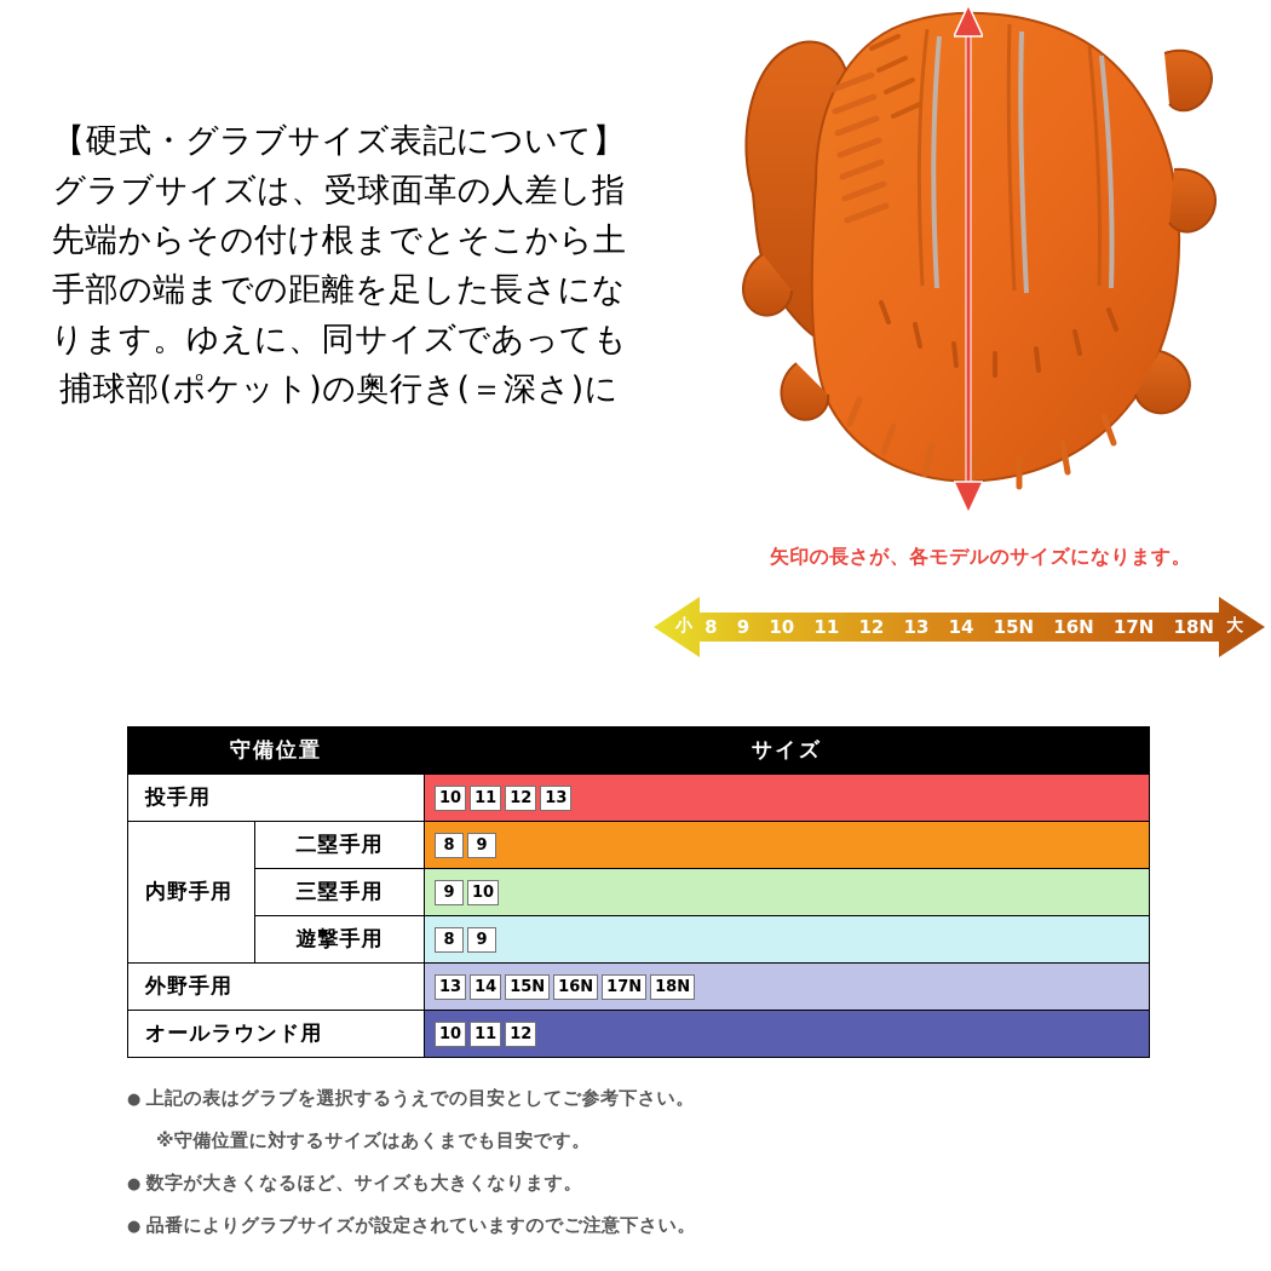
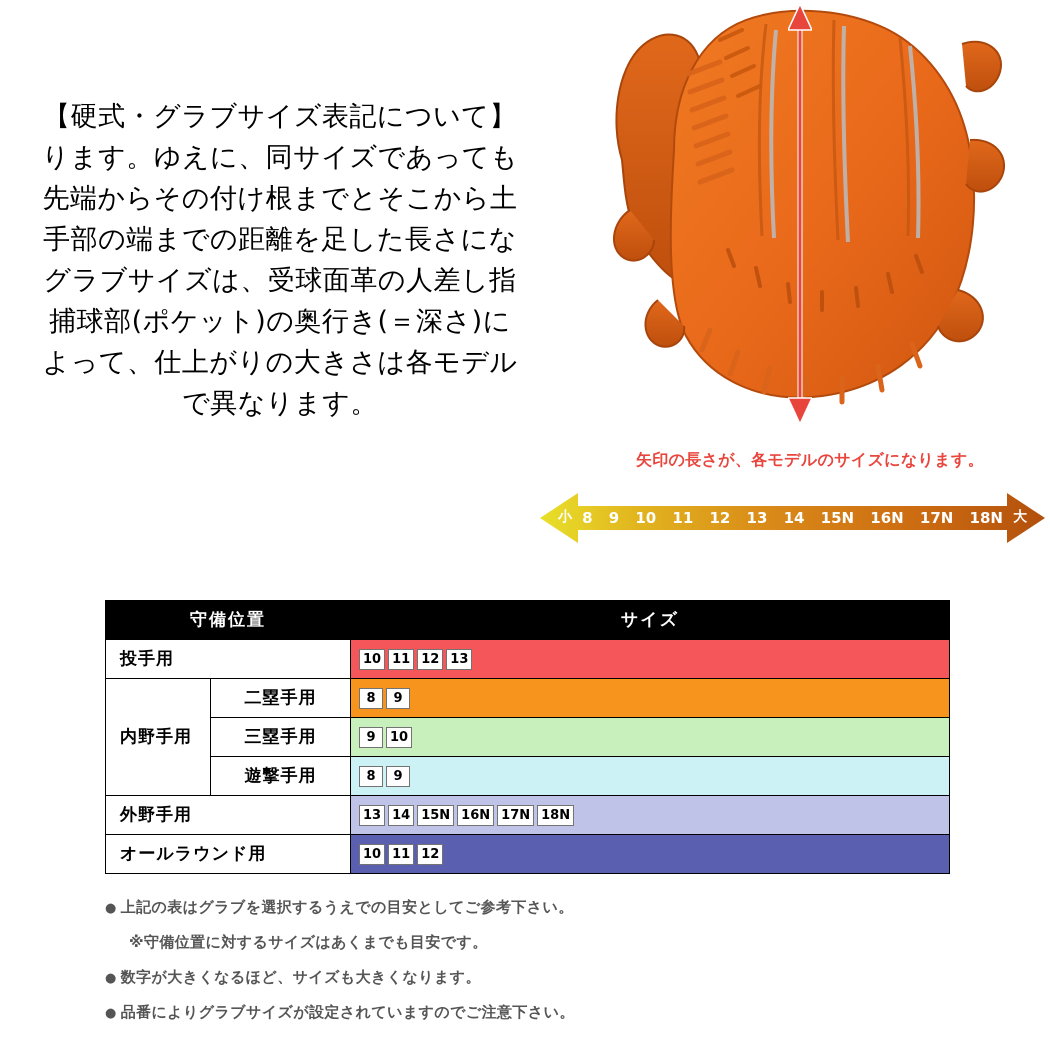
  【硬式・グラブサイズ表記について】
- グラブサイズは、受球面革の人差し指
+ ります。ゆえに、同サイズであっても
  先端からその付け根までとそこから土
  手部の端までの距離を足した長さにな
- ります。ゆえに、同サイズであっても
+ グラブサイズは、受球面革の人差し指
  捕球部(ポケット)の奥行き(＝深さ)に
+ よって、仕上がりの大きさは各モデル
+ で異なります。
  矢印の長さが、各モデルのサイズになります。
  小
  8
  9
  10
  11
  12
  13
  14
  15N
  16N
  17N
  18N
  大
  守備位置	サイズ
  投手用	10 11 12 13
  内野手用	二塁手用	8 9
  三塁手用	9 10
  遊撃手用	8 9
  外野手用	13 14 15N 16N 17N 18N
  オールラウンド用	10 11 12
  ● 上記の表はグラブを選択するうえでの目安としてご参考下さい。
  ※守備位置に対するサイズはあくまでも目安です。
  ● 数字が大きくなるほど、サイズも大きくなります。
  ● 品番によりグラブサイズが設定されていますのでご注意下さい。
